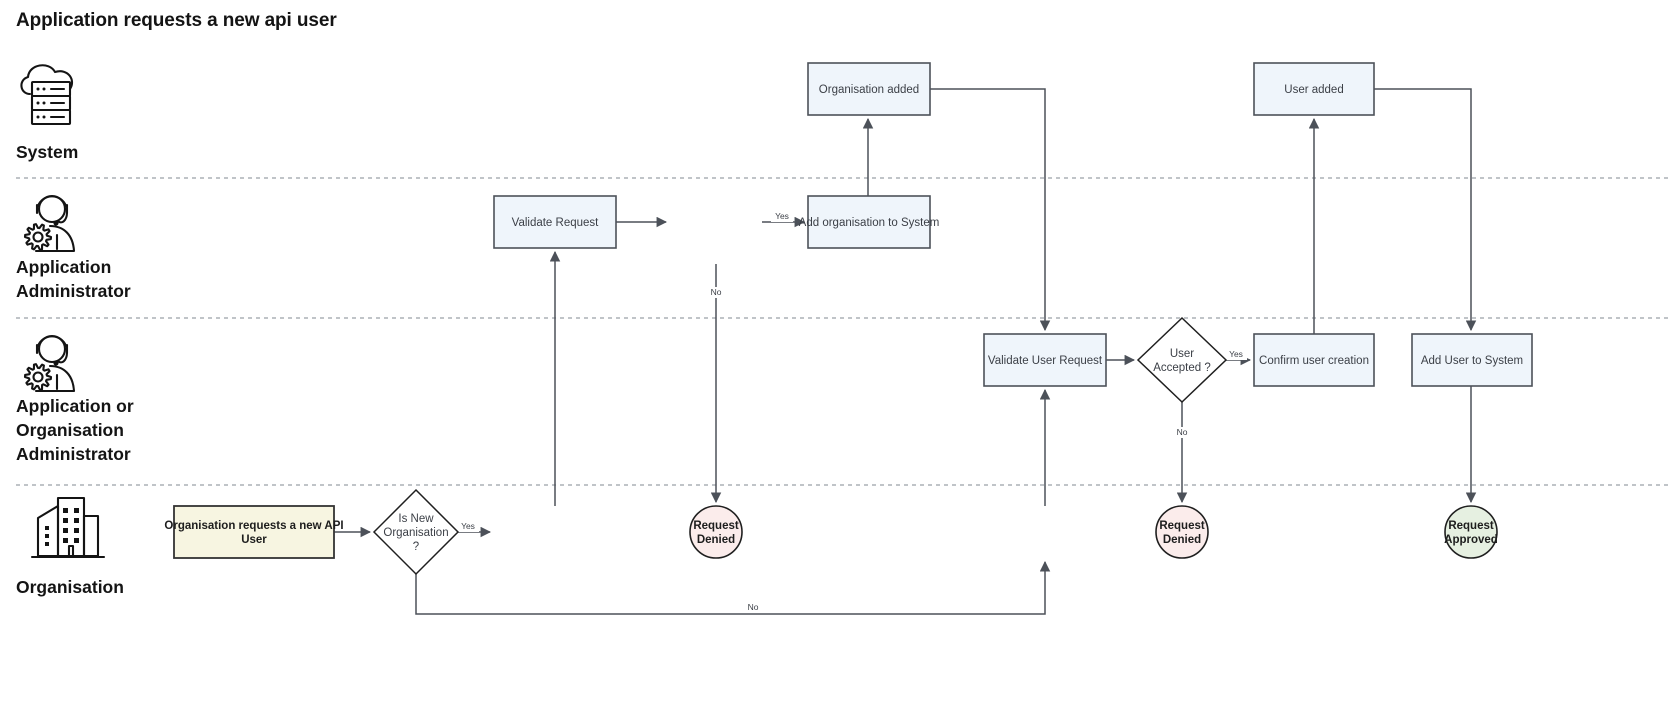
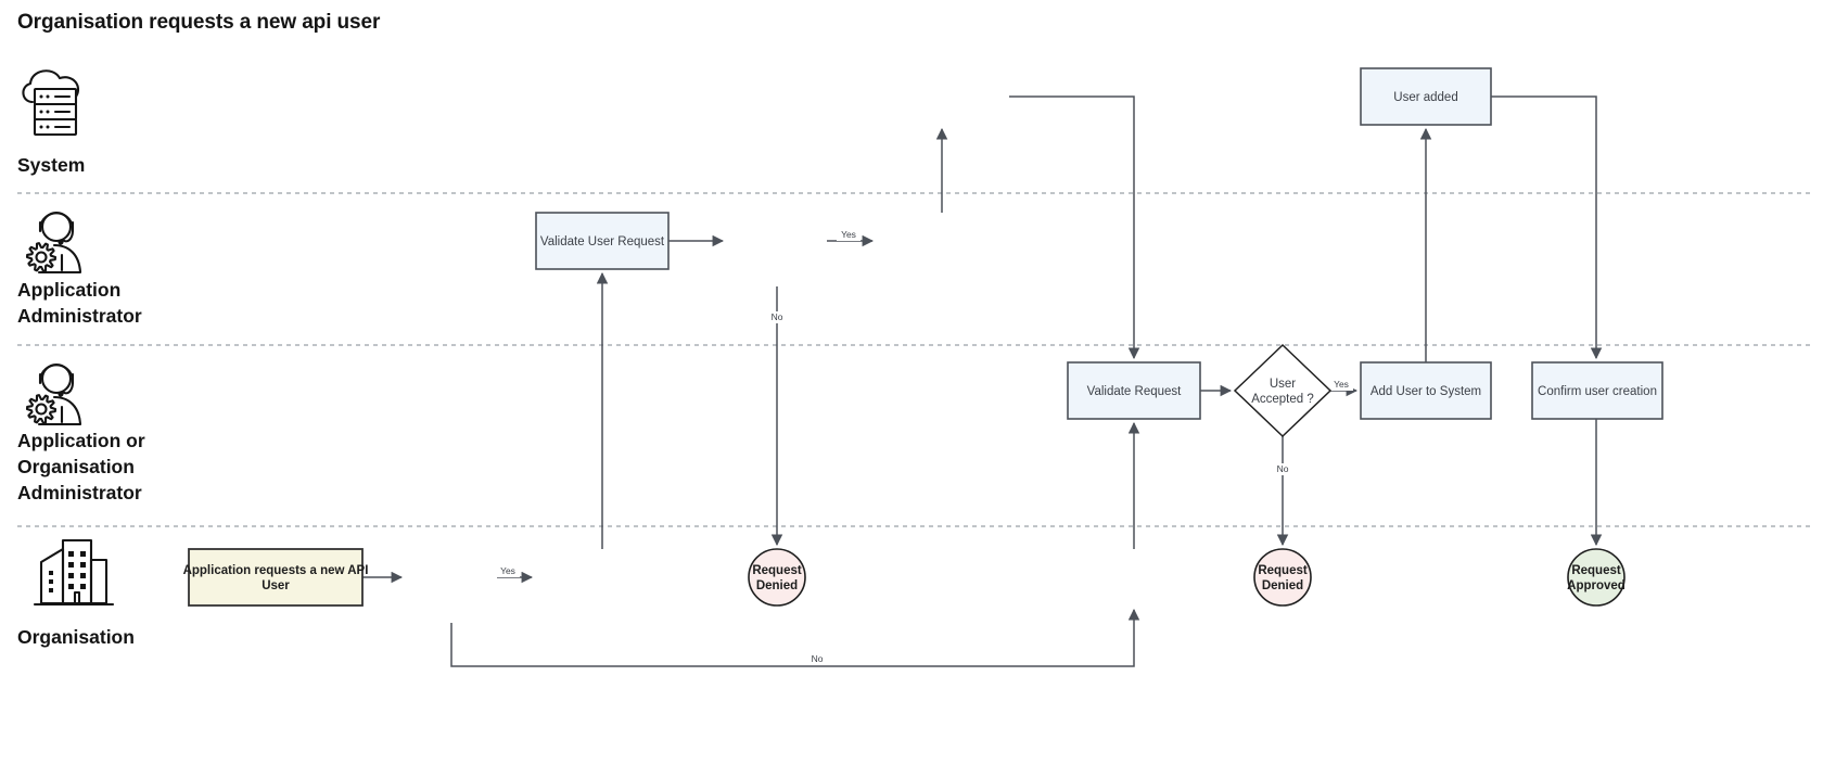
- Application requests a new api user
+ Organisation requests a new api user
  System
  Application Administrator
  Application or Organisation Administrator
  Organisation
  Yes
  No
  Yes
  No
  Yes
  No
- Organisation requests a new API User
+ Application requests a new API User
- Is New Organisation ?
- Validate Request
+ Validate User Request
- Add organisation to System
- Organisation added
  Request Denied
- Validate User Request
+ Validate Request
  User Accepted ?
- Confirm user creation
+ Add User to System
  User added
- Add User to System
+ Confirm user creation
  Request Denied
  Request Approved
